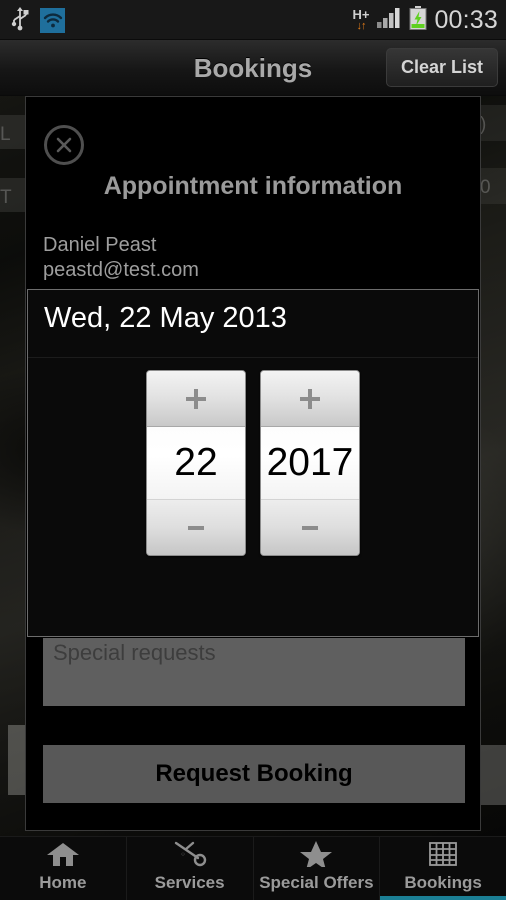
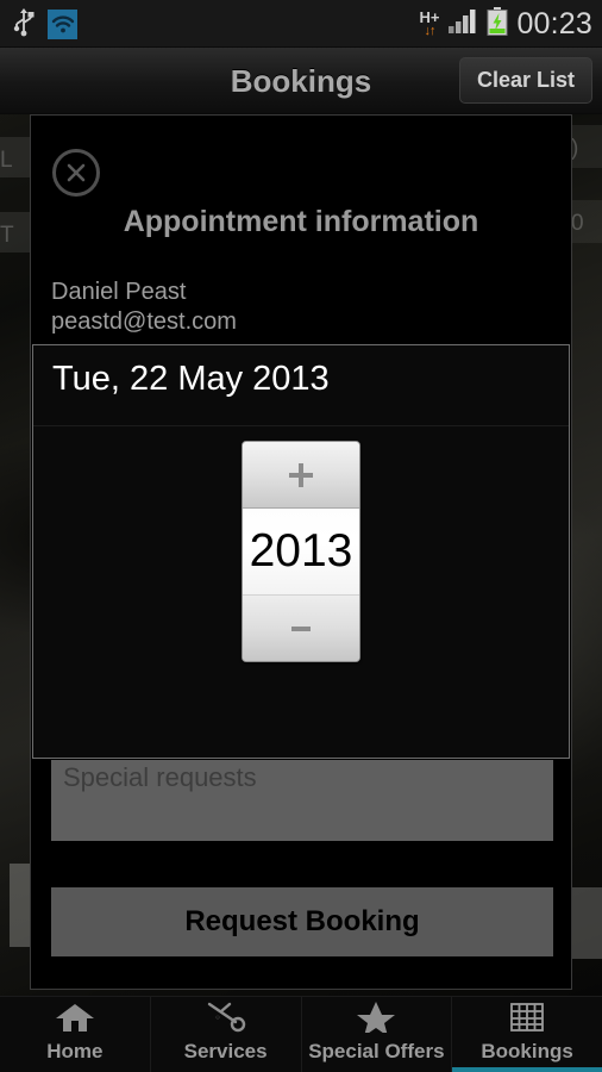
  L
  T
  )
  0
  H+
  ↓↑
- 00:33
+ 00:23
  Bookings
  Clear List
  Appointment information
  Daniel Peast
  peastd@test.com
  Special requests
  Request Booking
- Wed, 22 May 2013
+ Tue, 22 May 2013
- 22
- 2017
+ 2013
  Home
  Services
  Special Offers
  Bookings
